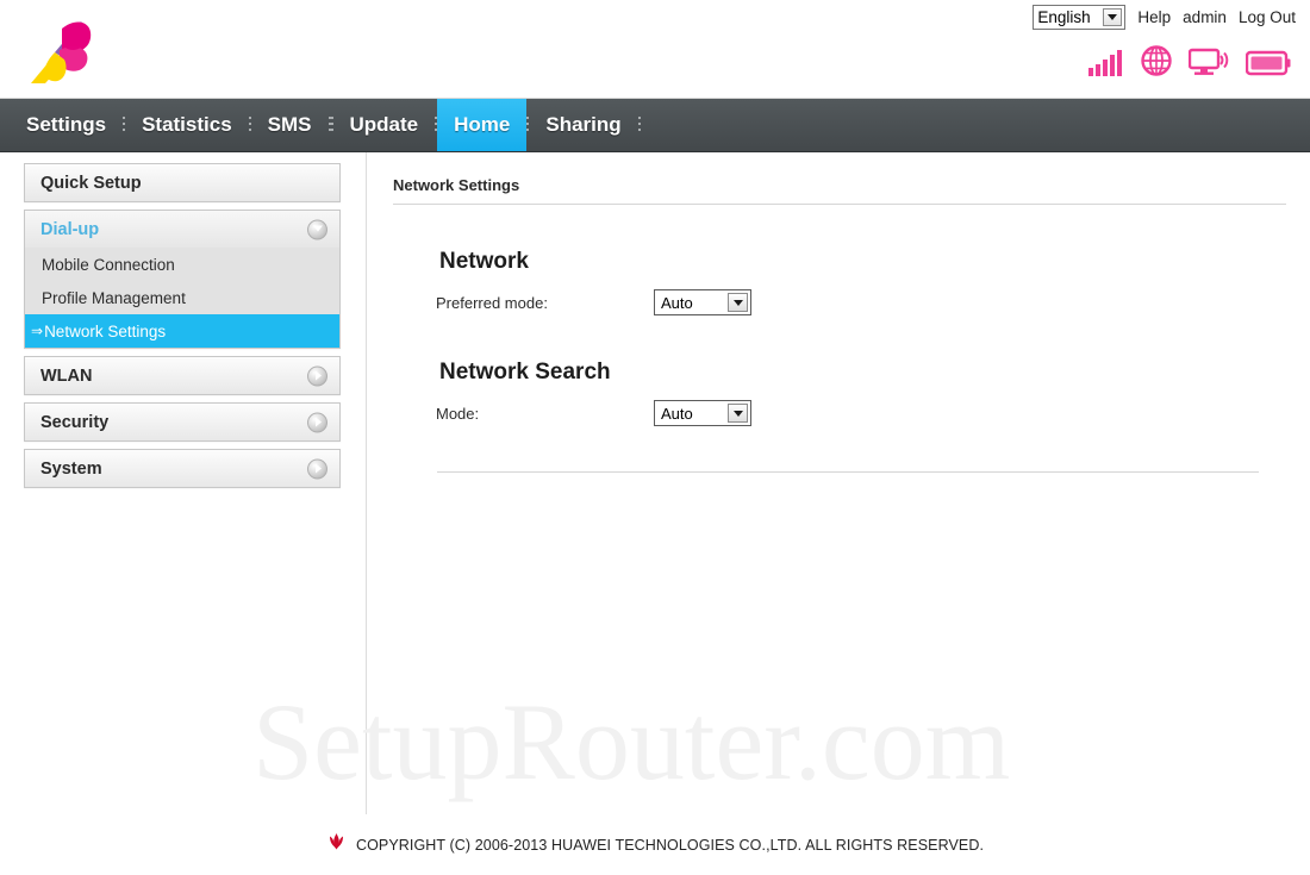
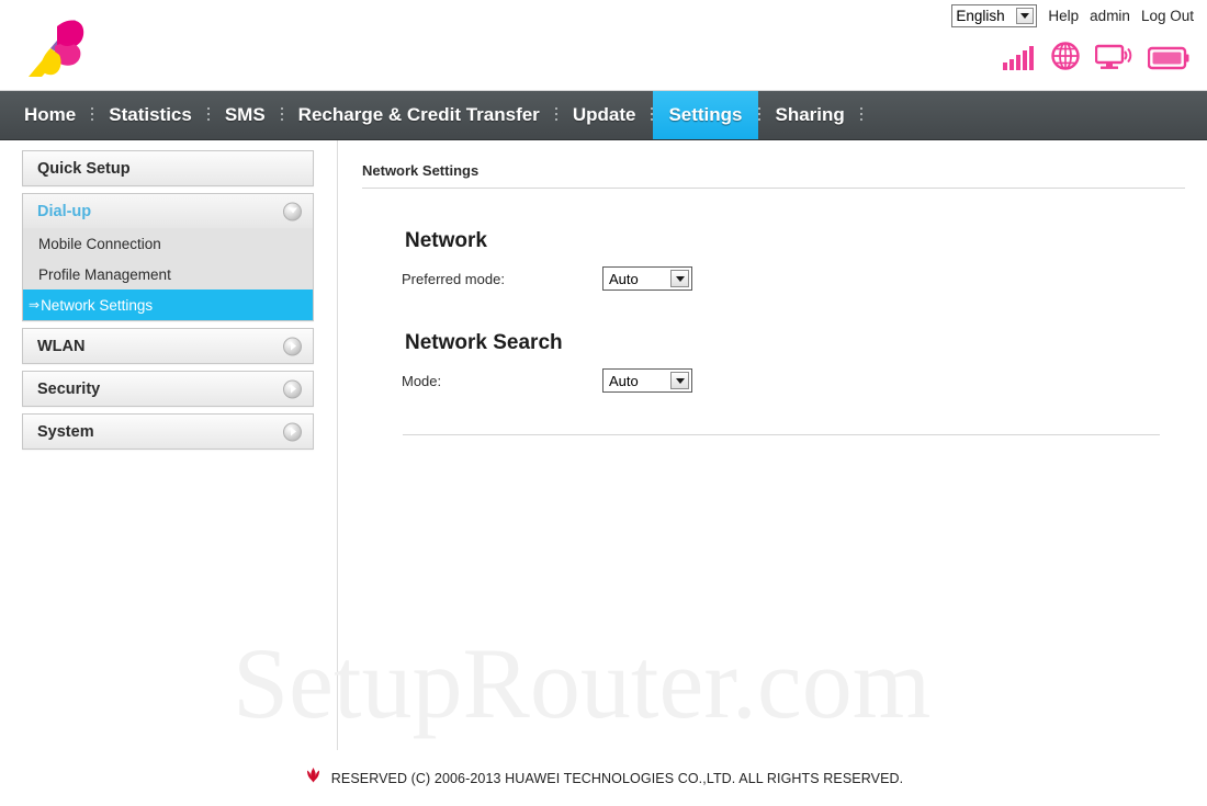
  English
  Help
  admin
  Log Out
- Settings
+ Home
  Statistics
  SMS
+ Recharge & Credit Transfer
  Update
- Home
+ Settings
  Sharing
  Quick Setup
  Dial-up
  Mobile Connection
  Profile Management
  ⇒
  Network Settings
  WLAN
  Security
  System
  Network Settings
  Network
  Preferred mode:
  Auto
  Network Search
  Mode:
  Auto
  SetupRouter.com
- COPYRIGHT (C) 2006-2013 HUAWEI TECHNOLOGIES CO.,LTD. ALL RIGHTS RESERVED.
+ RESERVED (C) 2006-2013 HUAWEI TECHNOLOGIES CO.,LTD. ALL RIGHTS RESERVED.
